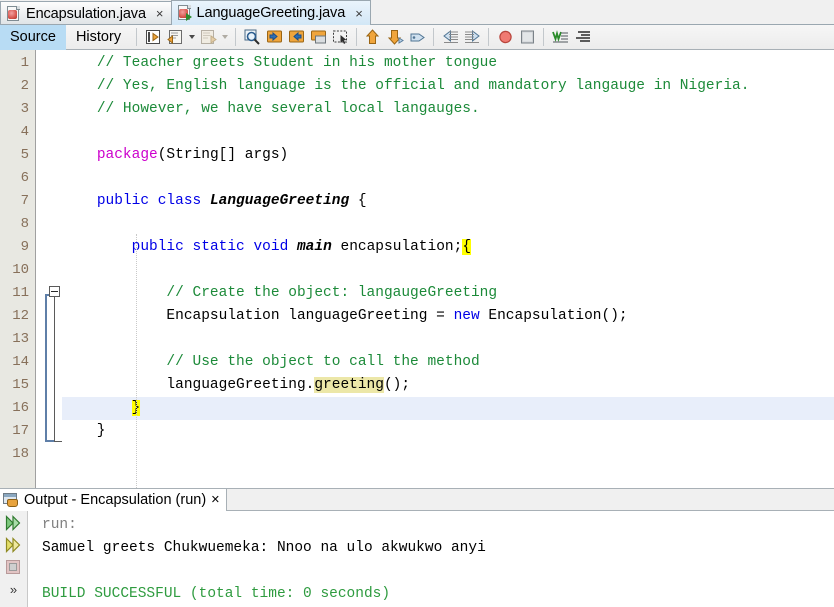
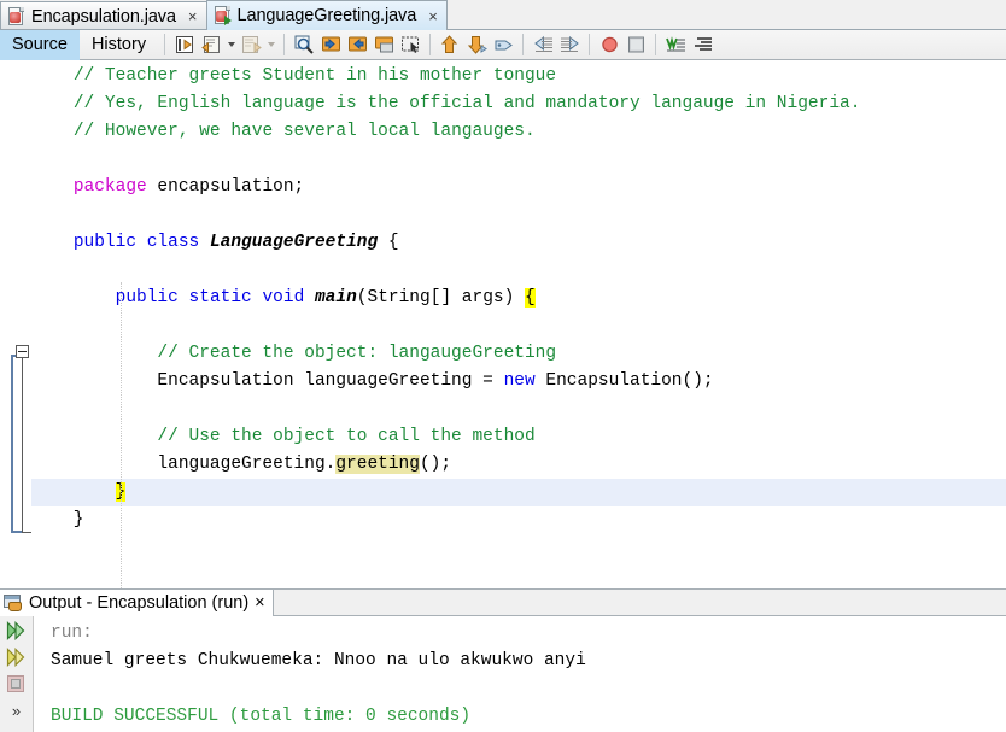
  Encapsulation.java
  ×
  LanguageGreeting.java
  ×
  Source
  History
- 1
- 2
- 3
- 4
- 5
- 6
- 7
- 8
- 9
- 10
- 11
- 12
- 13
- 14
- 15
- 16
- 17
- 18
  // Teacher greets Student in his mother tongue
  // Yes, English language is the official and mandatory langauge in Nigeria.
  // However, we have several local langauges.
- package(String[] args)
+ package encapsulation;
  public class LanguageGreeting {
- public static void main encapsulation;{
+ public static void main(String[] args) {
  // Create the object: langaugeGreeting
  Encapsulation languageGreeting = new Encapsulation();
  // Use the object to call the method
  languageGreeting.greeting();
  }
  }
  Output - Encapsulation (run)
  ×
  »
  run:
  Samuel greets Chukwuemeka: Nnoo na ulo akwukwo anyi
  BUILD SUCCESSFUL (total time: 0 seconds)
